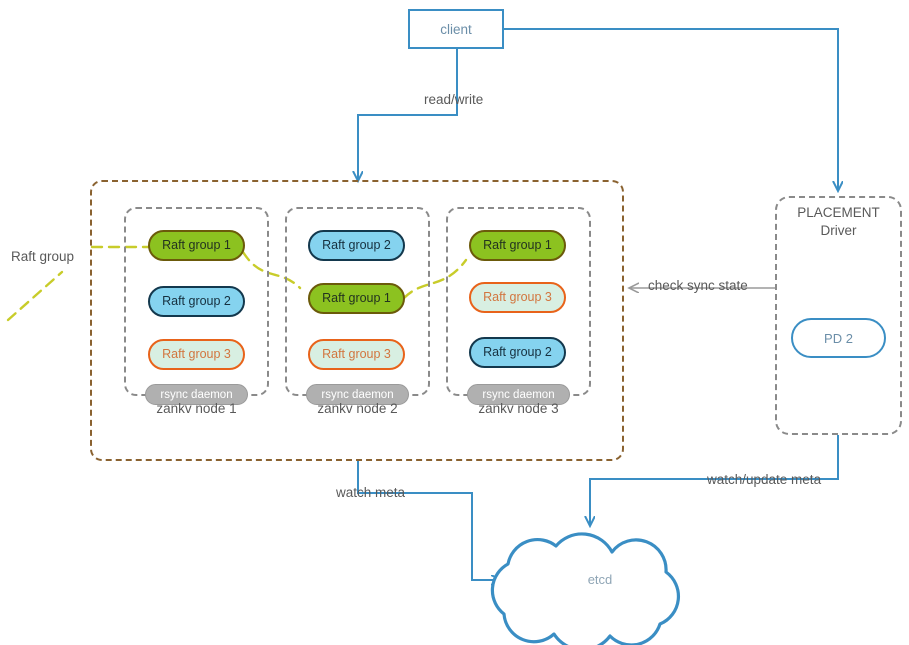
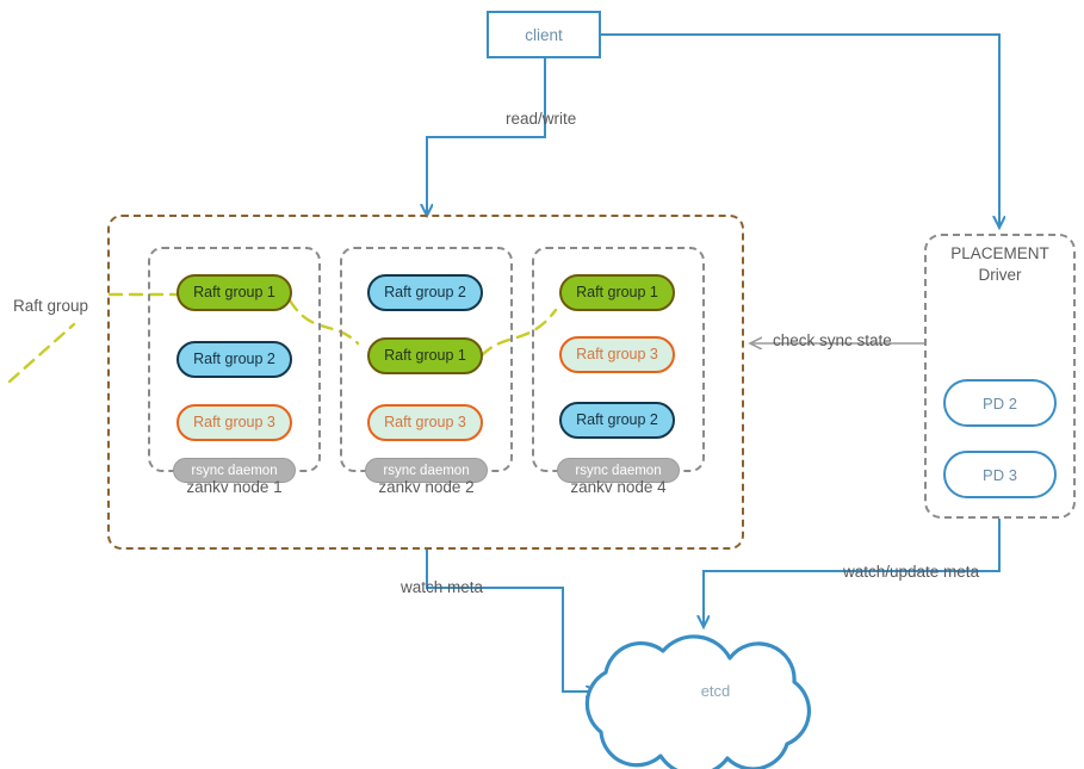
  client
  read/write
  check sync state
  watch meta
  watch/update meta
  Raft group
  Raft group 1
  Raft group 2
  Raft group 3
  rsync daemon
  zankv node 1
  Raft group 2
  Raft group 1
  Raft group 3
  rsync daemon
  zankv node 2
  Raft group 1
  Raft group 3
  Raft group 2
  rsync daemon
- zankv node 3
+ zankv node 4
  PLACEMENT
  Driver
  PD 2
+ PD 3
  etcd
